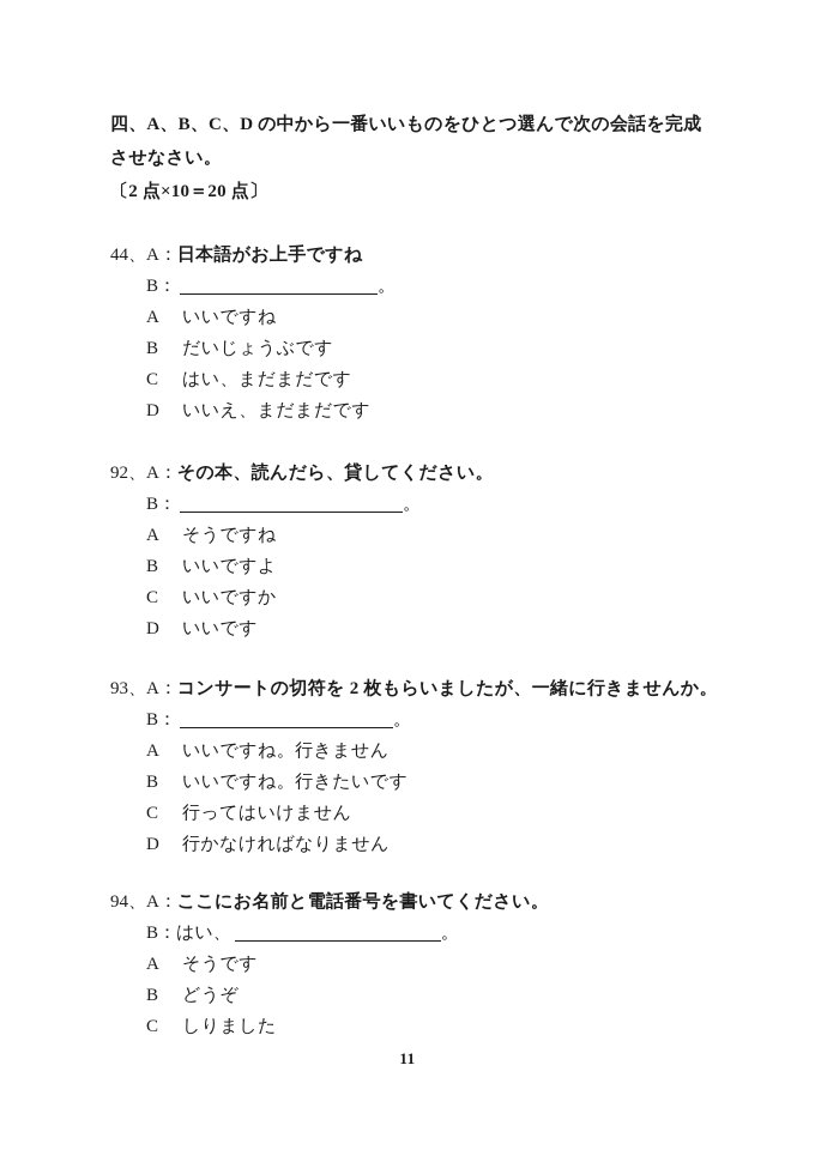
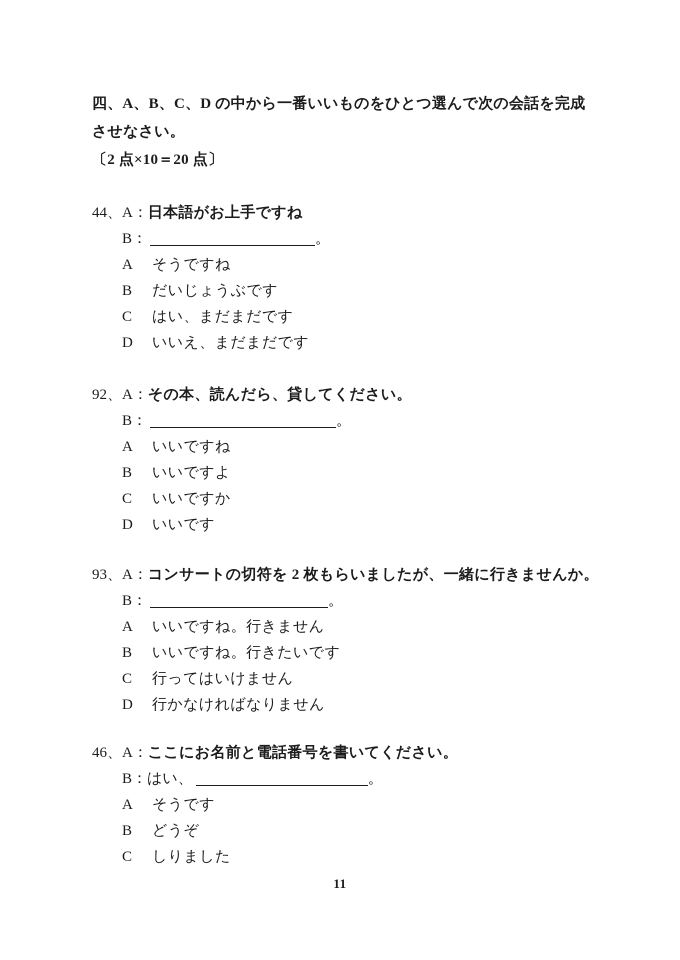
  四、A、B、C、D の中から一番いいものをひとつ選んで次の会話を完成
  させなさい。
  〔2 点×10＝20 点〕
  44、A：日本語がお上手ですね
  B： 。
- A いいですね
+ A そうですね
  B だいじょうぶです
  C はい、まだまだです
  D いいえ、まだまだです
  92、A：その本、読んだら、貸してください。
  B： 。
- A そうですね
+ A いいですね
  B いいですよ
  C いいですか
  D いいです
  93、A：コンサートの切符を 2 枚もらいましたが、一緒に行きませんか。
  B： 。
  A いいですね。行きません
  B いいですね。行きたいです
  C 行ってはいけません
  D 行かなければなりません
- 94、A：ここにお名前と電話番号を書いてください。
+ 46、A：ここにお名前と電話番号を書いてください。
  B：はい、 。
  A そうです
  B どうぞ
  C しりました
  11
